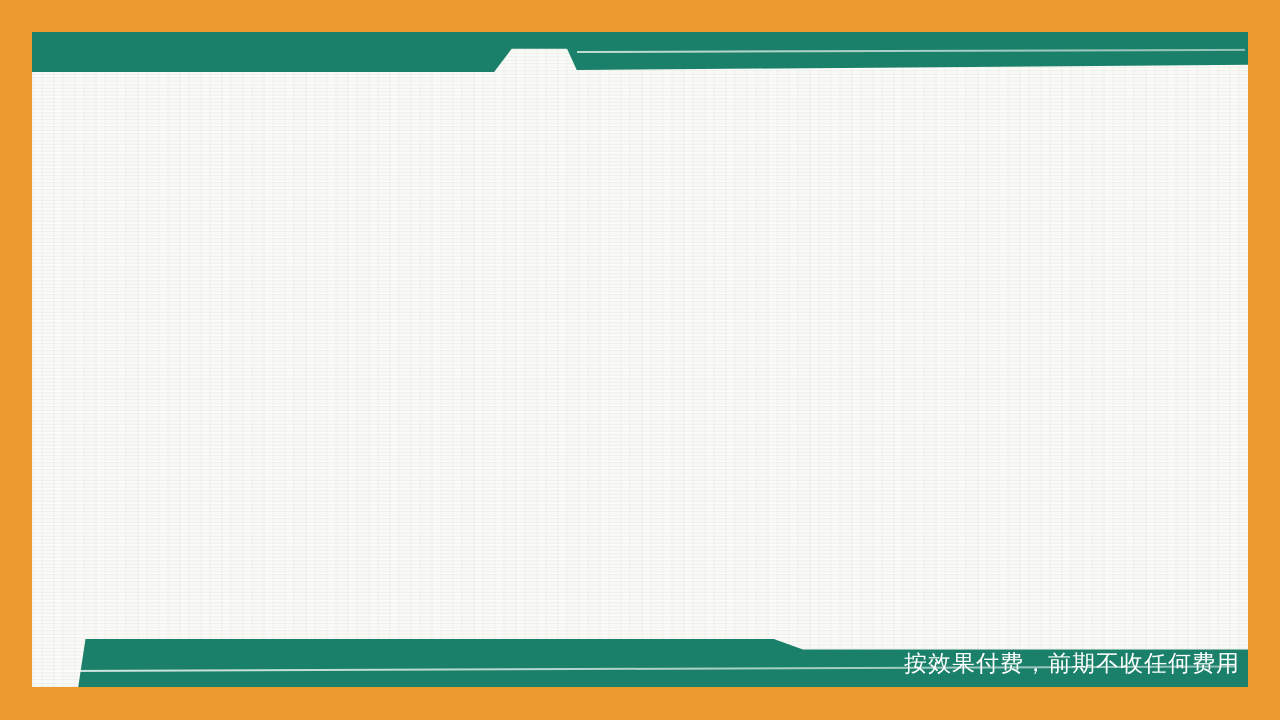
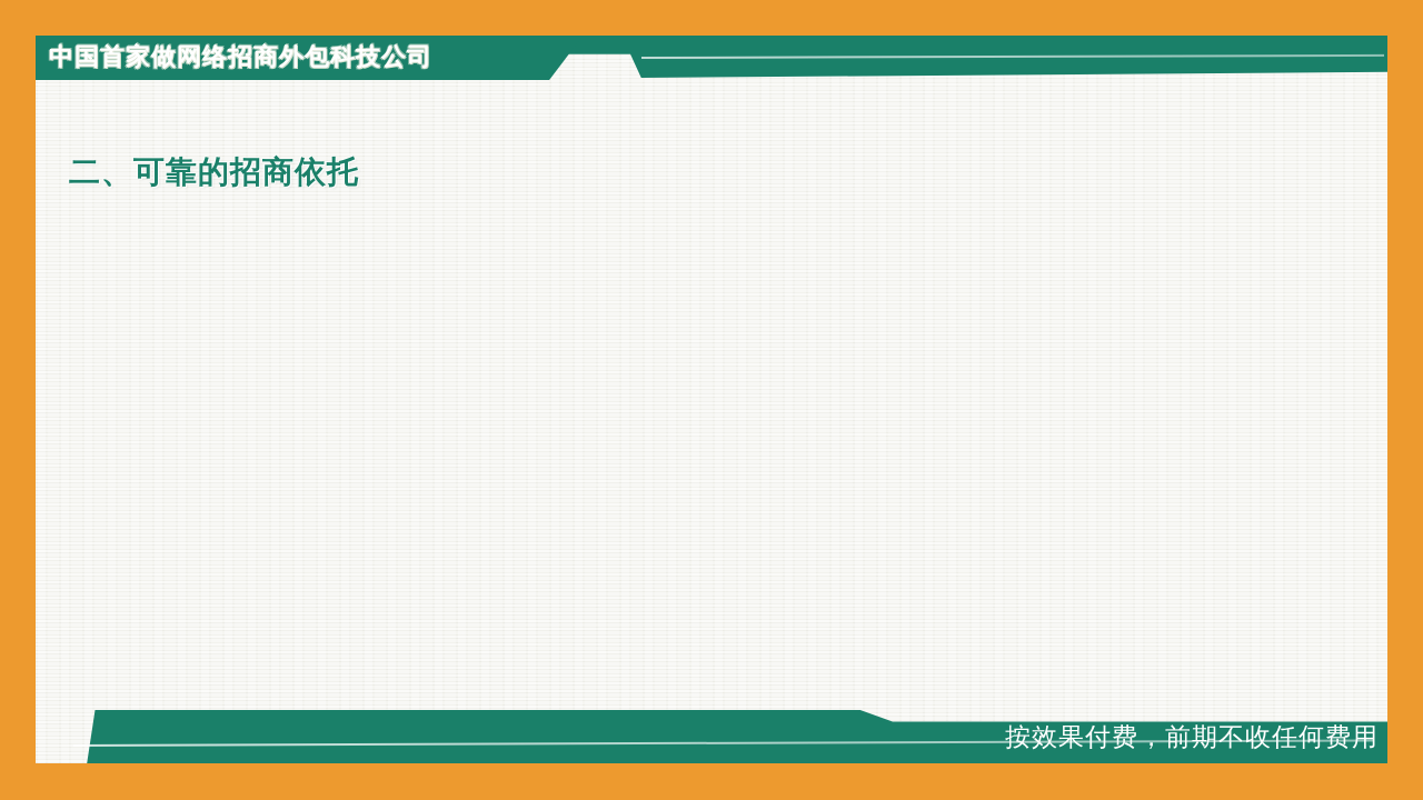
+ 中国首家做网络招商外包科技公司
+ 二、可靠的招商依托
  按效果付费，前期不收任何费用
